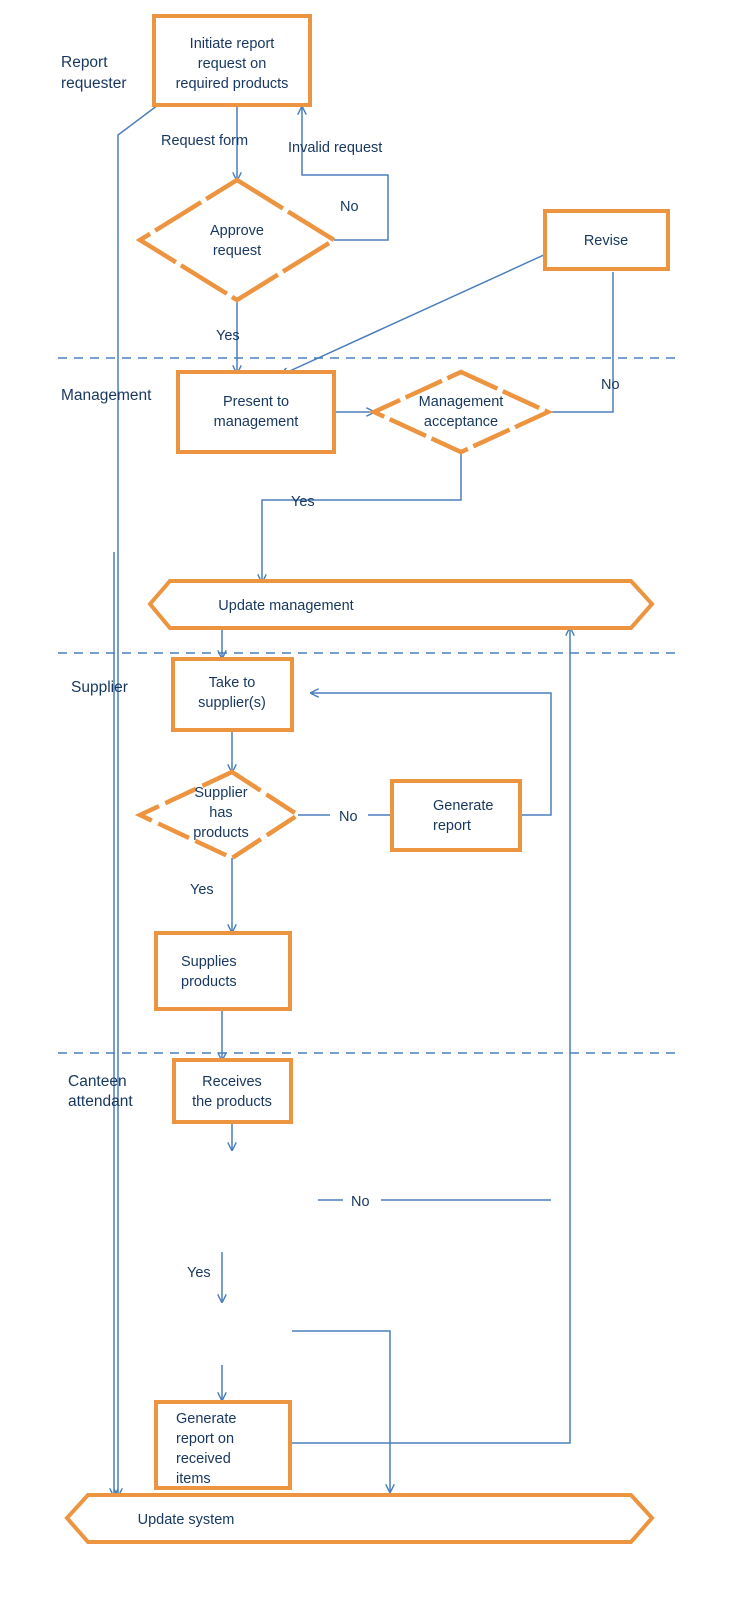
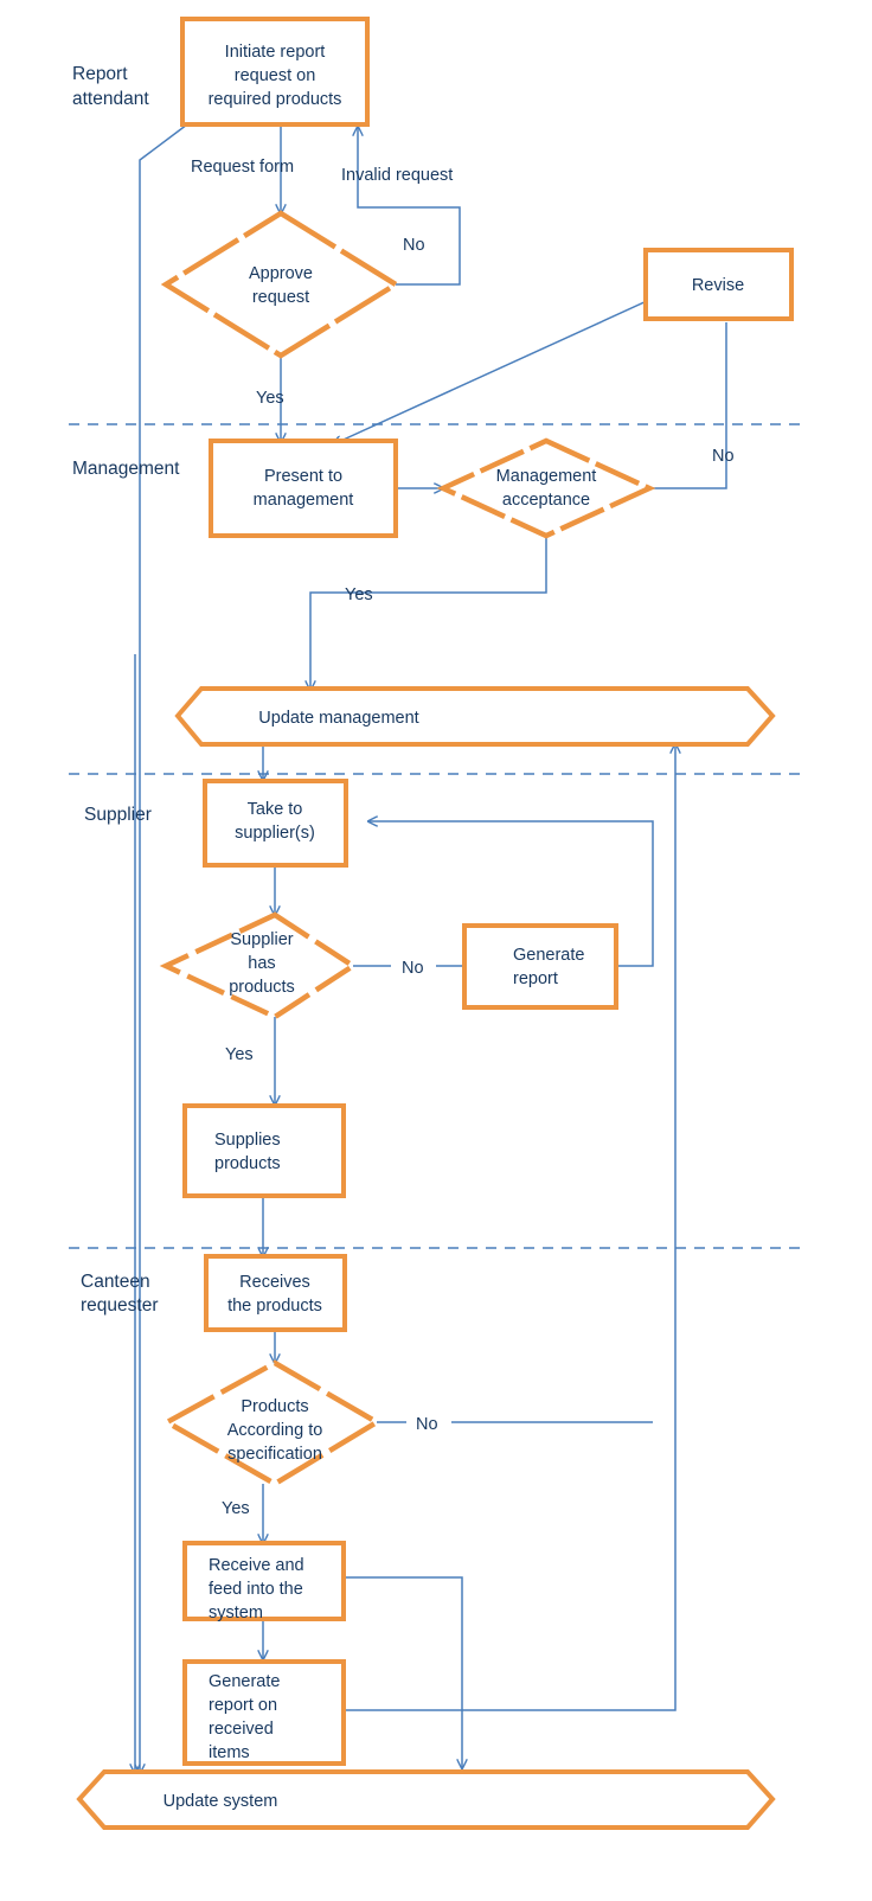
  Initiate report
  request on
  required products
  Approve
  request
  Revise
  Present to
  management
  Management
  acceptance
  Update management
  Take to
  supplier(s)
  Supplier
  has
  products
  Generate
  report
  Supplies
  products
  Receives
  the products
+ Products
+ According to
+ specification
+ Receive and
+ feed into the
+ system
  Generate
  report on
  received
  items
  Update system
  Report
- requester
+ attendant
  Management
  Supplier
  Canteen
- attendant
+ requester
  Request form
  Invalid request
  No
  Yes
  No
  Yes
  No
  Yes
  No
  Yes
